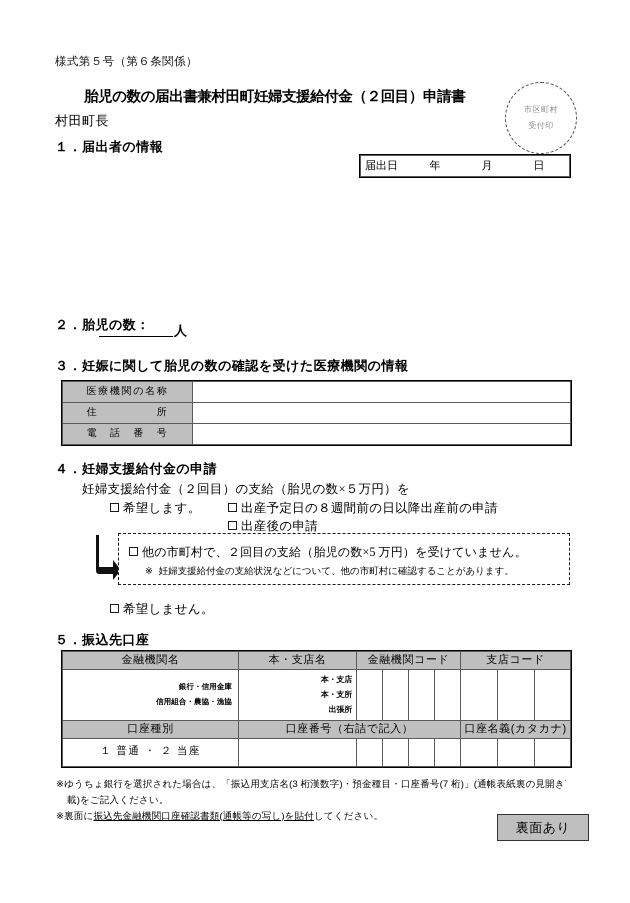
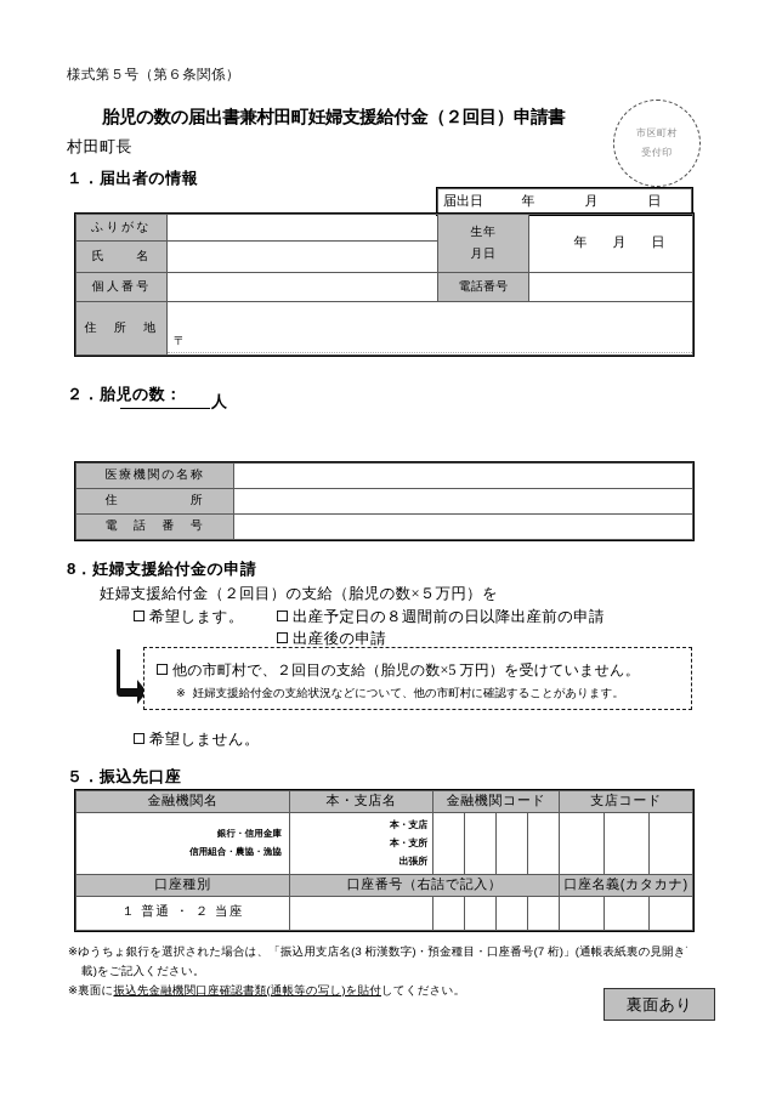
  様式第５号（第６条関係）
  胎児の数の届出書兼村田町妊婦支援給付金（２回目）申請書
  村田町長
  市区町村
  受付印
  １．届出者の情報
  届出日 年 月 日
+ ふりがな		生年 月日	年 月 日
+ 氏 名
+ 個人番号		電話番号
+ 住 所 地	〒
  ２．胎児の数：
  人
- ３．妊娠に関して胎児の数の確認を受けた医療機関の情報
  医療機関の名称
  住 所
  電 話 番 号
- ４．妊婦支援給付金の申請
+ 8．妊婦支援給付金の申請
  妊婦支援給付金（２回目）の支給（胎児の数×５万円）を
  希望します。
  出産予定日の８週間前の日以降出産前の申請
  出産後の申請
  他の市町村で、２回目の支給（胎児の数×5 万円）を受けていません。
  ※ 妊婦支援給付金の支給状況などについて、他の市町村に確認することがあります。
  希望しません。
  ５．振込先口座
  金融機関名	本・支店名	金融機関コード	支店コード
  銀行・信用金庫 信用組合・農協・漁協	本・支店 本・支所 出張所
  口座種別	口座番号（右詰で記入）	口座名義(カタカナ)
  １ 普通 ・ ２ 当座
  ※ゆうちょ銀行を選択された場合は、「振込用支店名(3 桁漢数字)・預金種目・口座番号(7 桁)」(通帳表紙裏の見開き
  載)をご記入ください。
  ※裏面に振込先金融機関口座確認書類(通帳等の写し)を貼付してください。
  裏面あり
